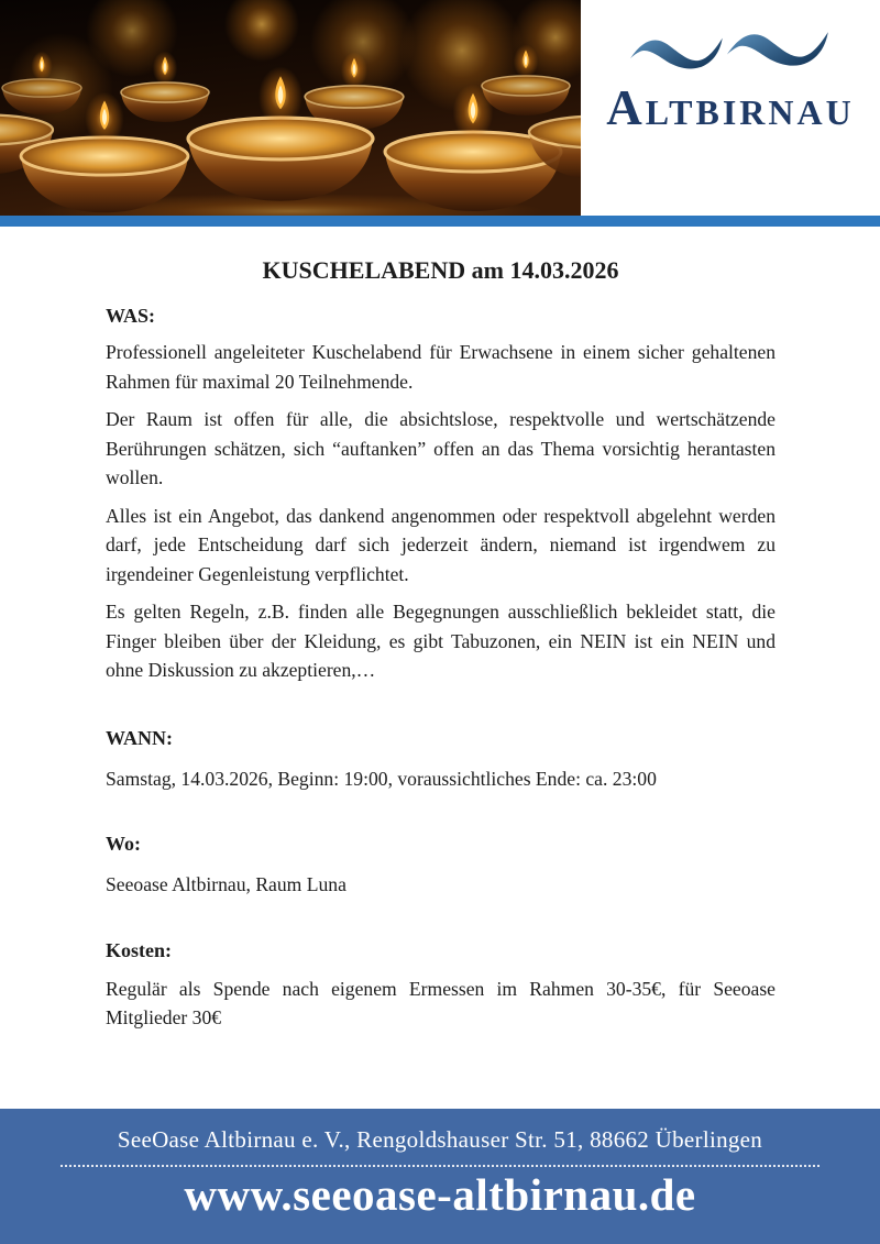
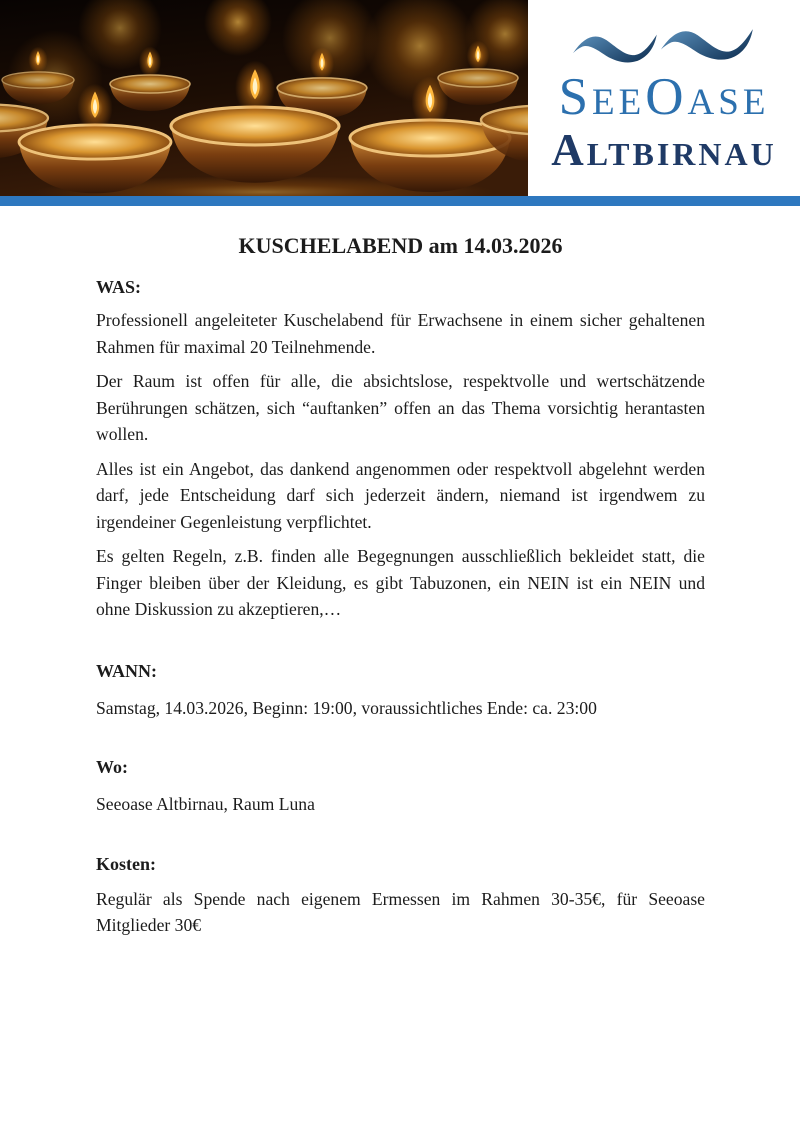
+ SeeOase
  Altbirnau
  KUSCHELABEND am 14.03.2026
  WAS:
  Professionell angeleiteter Kuschelabend für Erwachsene in einem sicher gehaltenen Rahmen für maximal 20 Teilnehmende.
  Der Raum ist offen für alle, die absichtslose, respektvolle und wertschätzende Berührungen schätzen, sich “auftanken” offen an das Thema vorsichtig herantasten wollen.
  Alles ist ein Angebot, das dankend angenommen oder respektvoll abgelehnt werden darf, jede Entscheidung darf sich jederzeit ändern, niemand ist irgendwem zu irgendeiner Gegenleistung verpflichtet.
  Es gelten Regeln, z.B. finden alle Begegnungen ausschließlich bekleidet statt, die Finger bleiben über der Kleidung, es gibt Tabuzonen, ein NEIN ist ein NEIN und ohne Diskussion zu akzeptieren,…
  WANN:
  Samstag, 14.03.2026, Beginn: 19:00, voraussichtliches Ende: ca. 23:00
  Wo:
  Seeoase Altbirnau, Raum Luna
  Kosten:
  Regulär als Spende nach eigenem Ermessen im Rahmen 30-35€, für Seeoase Mitglieder 30€
- SeeOase Altbirnau e. V., Rengoldshauser Str. 51, 88662 Überlingen
- www.seeoase-altbirnau.de
